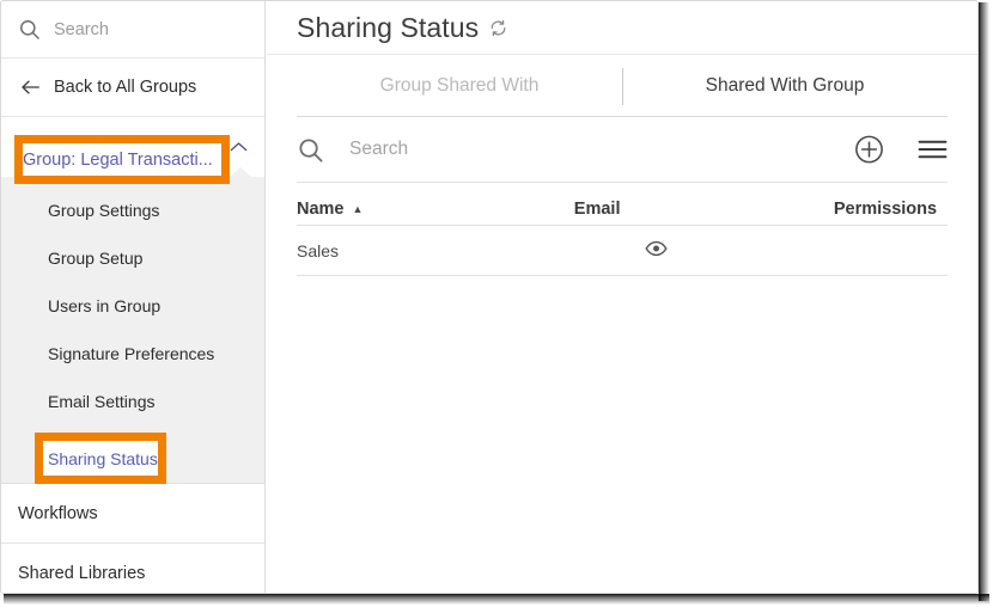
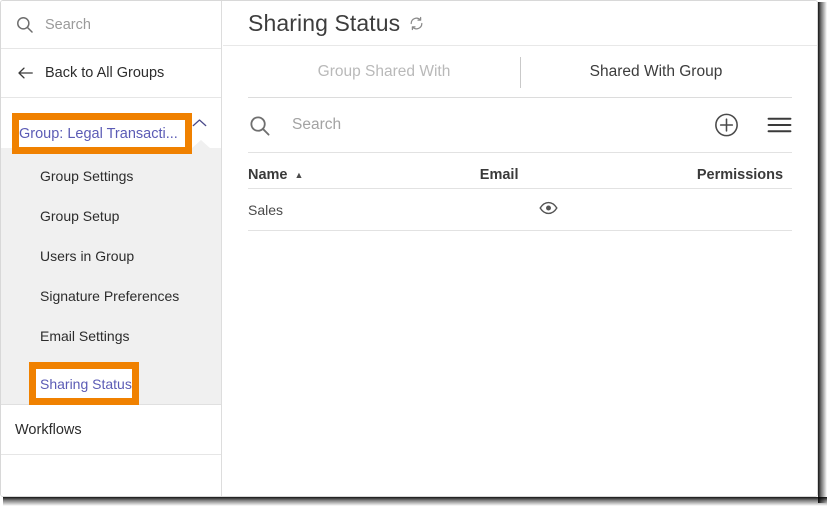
  Search
  Back to All Groups
  Group Settings
  Group Setup
  Users in Group
  Signature Preferences
  Email Settings
  Workflows
- Shared Libraries
  Sharing Status
  Group Shared With
  Shared With Group
  Search
  Name
  ▲
  Email
  Permissions
  Sales
  Group: Legal Transacti...
  Sharing Status
